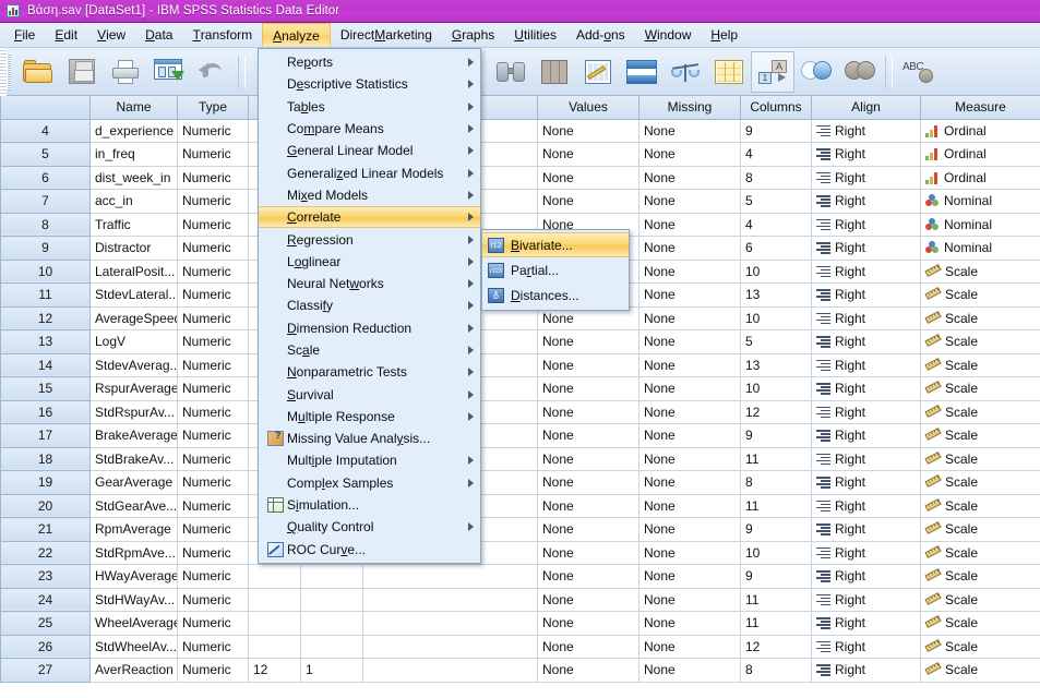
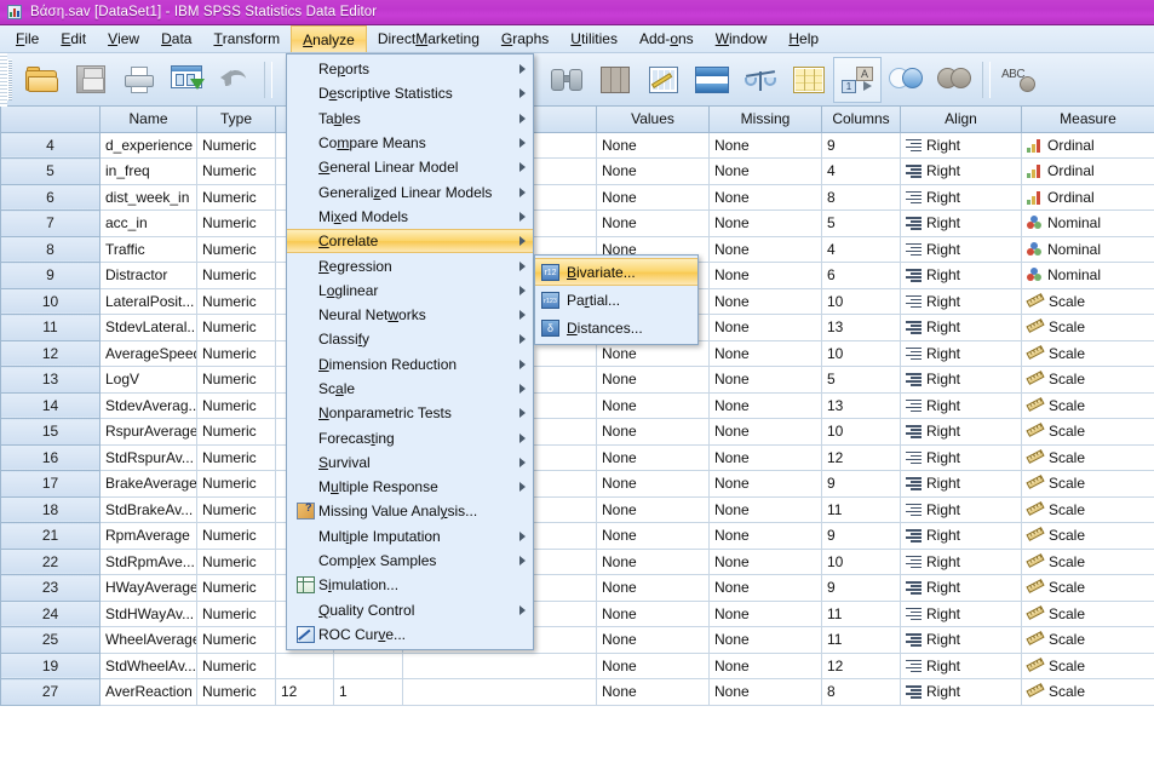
  Βάση.sav [DataSet1] - IBM SPSS Statistics Data Editor
  F
  ile
  E
  dit
  V
  iew
  D
  ata
  T
  ransform
  A
  nalyze
  Direct
  M
  arketing
  G
  raphs
  U
  tilities
  Add-
  o
  ns
  W
  indow
  H
  elp
  4	d_experience	Numeric				None	None	9	Right	Ordinal
  5	in_freq	Numeric				None	None	4	Right	Ordinal
  6	dist_week_in	Numeric				None	None	8	Right	Ordinal
  7	acc_in	Numeric				None	None	5	Right	Nominal
  8	Traffic	Numeric				None	None	4	Right	Nominal
  9	Distractor	Numeric					None	6	Right	Nominal
  10	LateralPosit...	Numeric					None	10	Right	Scale
  11	StdevLateral..	Numeric					None	13	Right	Scale
  12	AverageSpee	Numeric				None	None	10	Right	Scale
  13	LogV	Numeric				None	None	5	Right	Scale
  14	StdevAverag..	Numeric				None	None	13	Right	Scale
  15	RspurAverage	Numeric				None	None	10	Right	Scale
  16	StdRspurAv...	Numeric				None	None	12	Right	Scale
  17	BrakeAverage	Numeric				None	None	9	Right	Scale
  18	StdBrakeAv...	Numeric				None	None	11	Right	Scale
- 19	GearAverage	Numeric				None	None	8	Right	Scale
- 20	StdGearAve...	Numeric				None	None	11	Right	Scale
  21	RpmAverage	Numeric				None	None	9	Right	Scale
  22	StdRpmAve...	Numeric				None	None	10	Right	Scale
  23	HWayAverage	Numeric				None	None	9	Right	Scale
  24	StdHWayAv...	Numeric				None	None	11	Right	Scale
  25	WheelAverag	Numeric				None	None	11	Right	Scale
- 26	StdWheelAv...	Numeric				None	None	12	Right	Scale
+ 19	StdWheelAv...	Numeric				None	None	12	Right	Scale
  27	AverReaction	Numeric	12	1		None	None	8	Right	Scale
  Reports
  Descriptive Statistics
  Tables
  Compare Means
  General Linear Model
  Generalized Linear Models
  Mixed Models
  Correlate
  Regression
  Loglinear
  Neural Networks
  Classify
  Dimension Reduction
  Scale
  Nonparametric Tests
+ Forecasting
  Survival
  Multiple Response
  Missing Value Analysis...
  Multiple Imputation
  Complex Samples
  Simulation...
  Quality Control
  ROC Curve...
  Bivariate...
  Partial...
  Distances...
